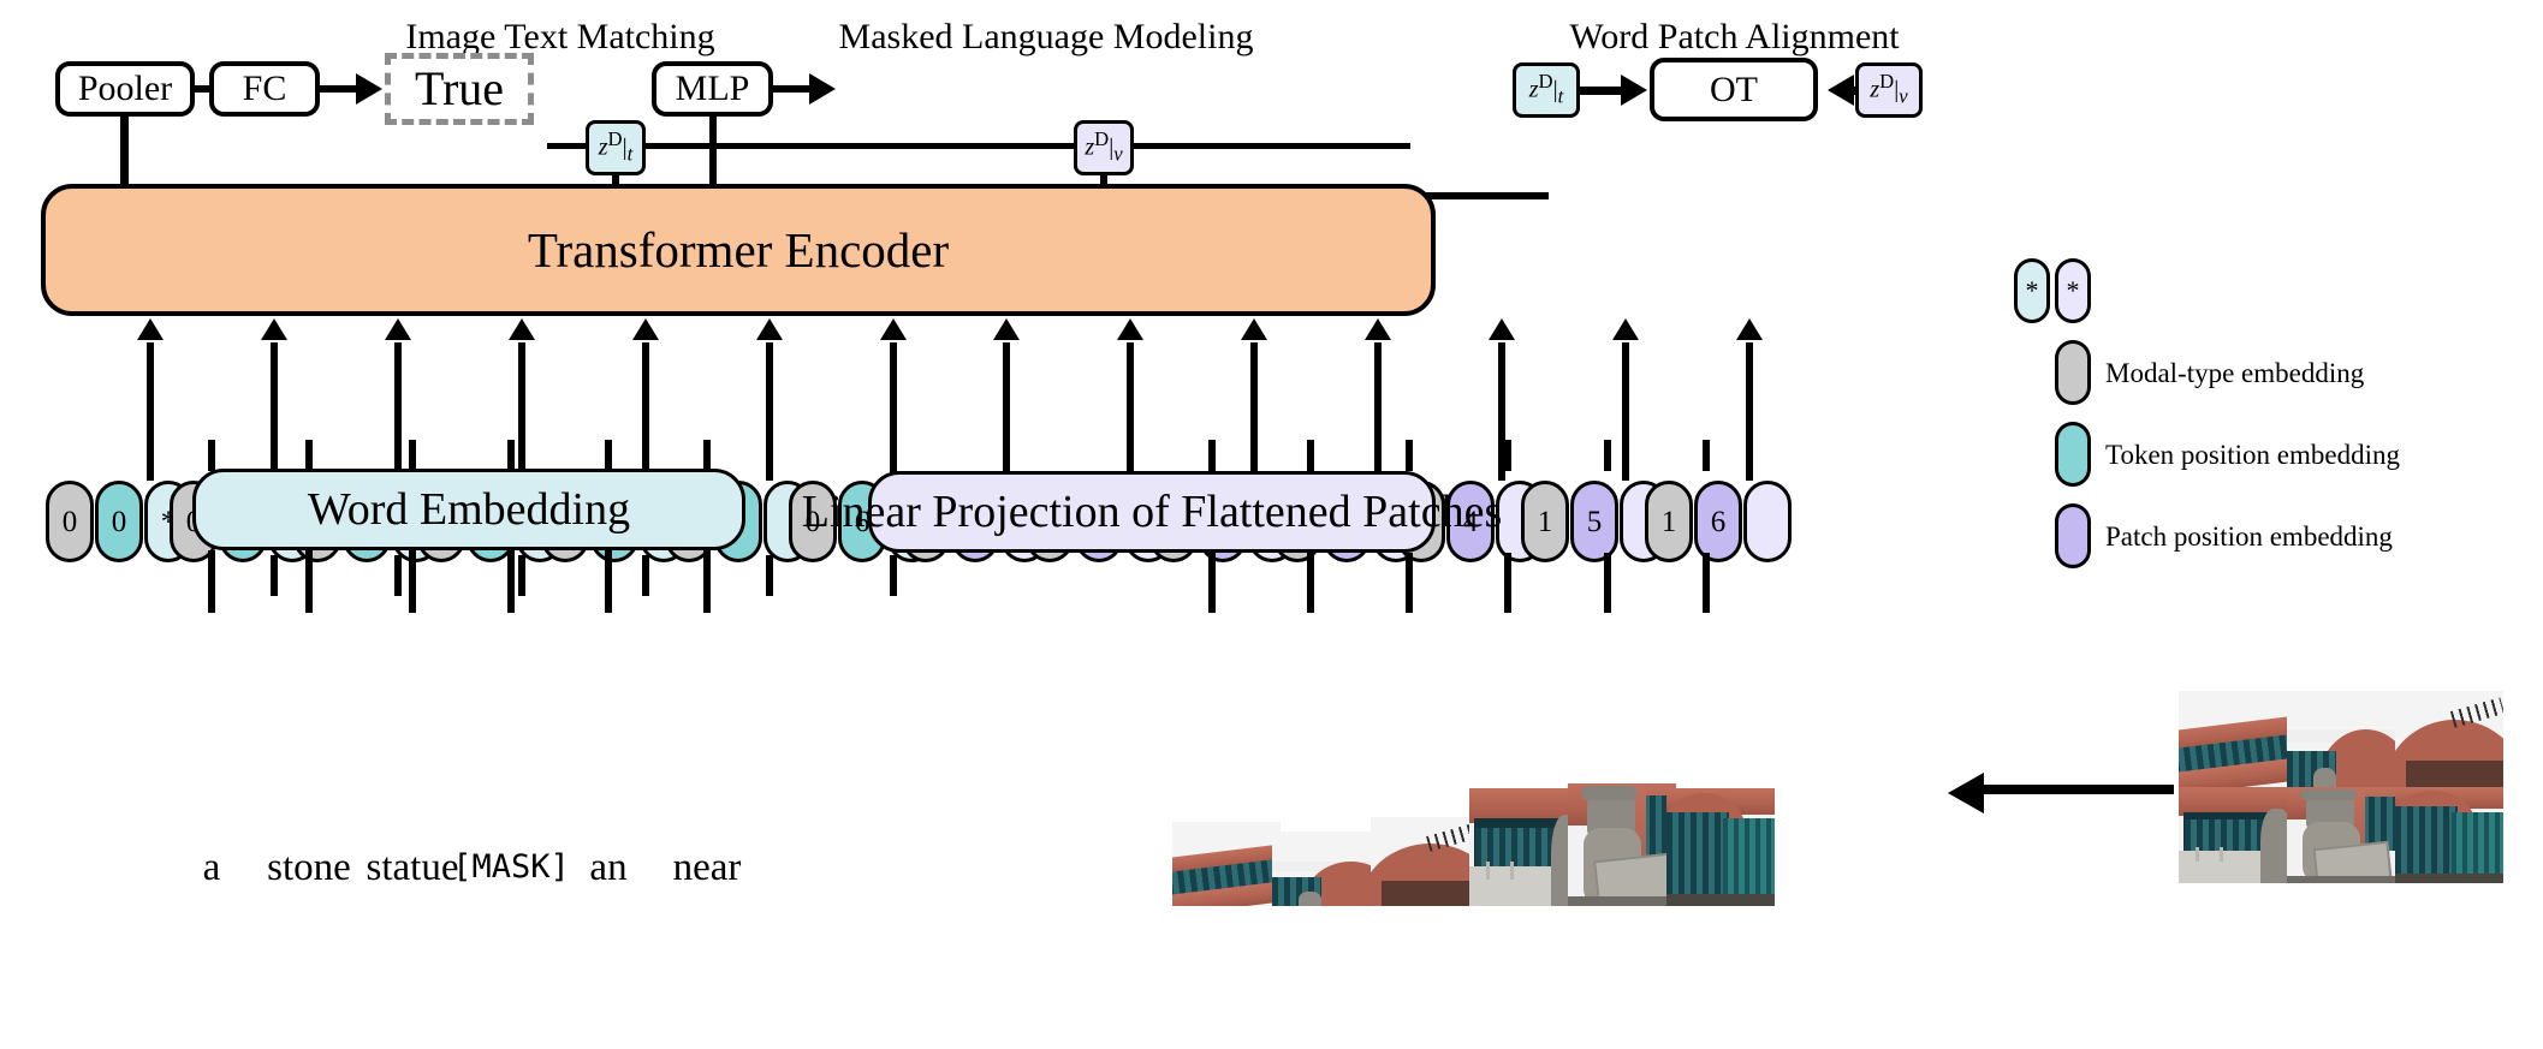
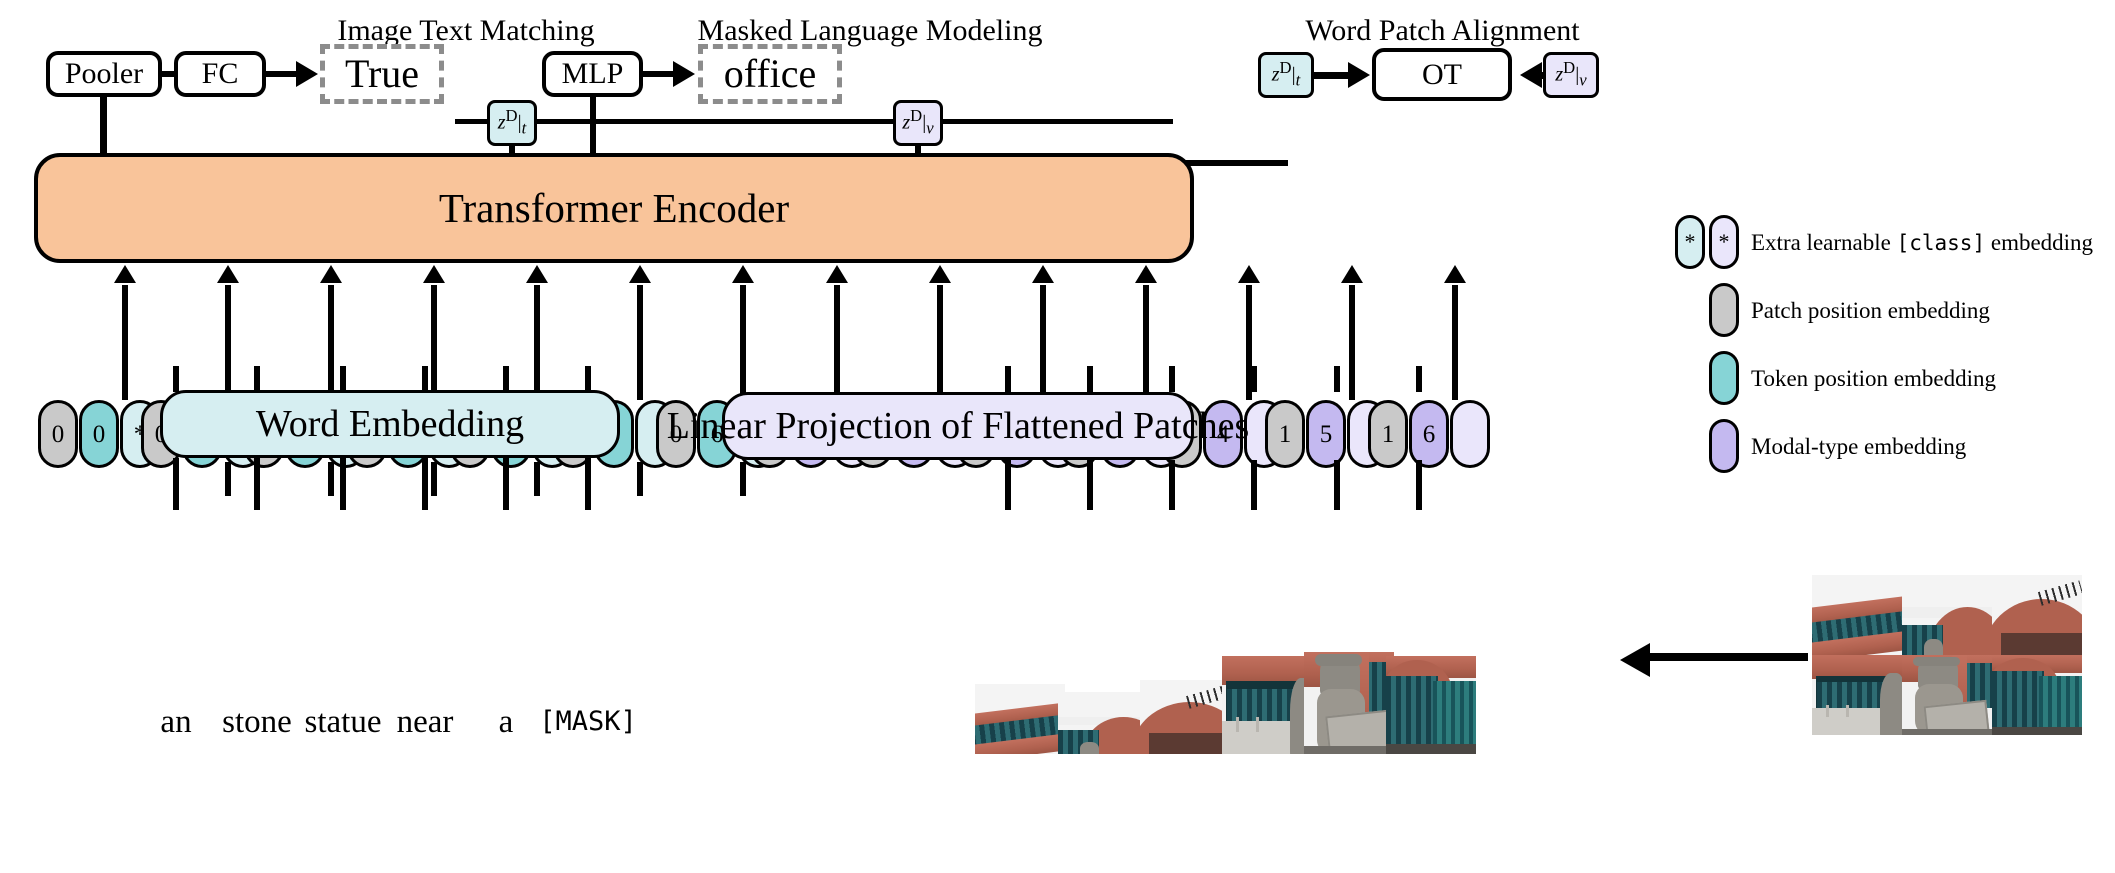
  Image Text Matching
  Masked Language Modeling
  Word Patch Alignment
  Pooler
  FC
  True
  MLP
+ office
  zD|t
  OT
  zD|v
  zD|t
  zD|v
  Transformer Encoder
  0
  0
  *
  0
  6
  4
  1
  5
  1
  6
  Word Embedding
  Linear Projection of Flattened Patches
- a
+ an
  stone
  statue
- [MASK]
+ near
- an
+ a
- near
+ [MASK]
  *
  *
+ Extra learnable [class] embedding
- Modal-type embedding
+ Patch position embedding
  Token position embedding
- Patch position embedding
+ Modal-type embedding
